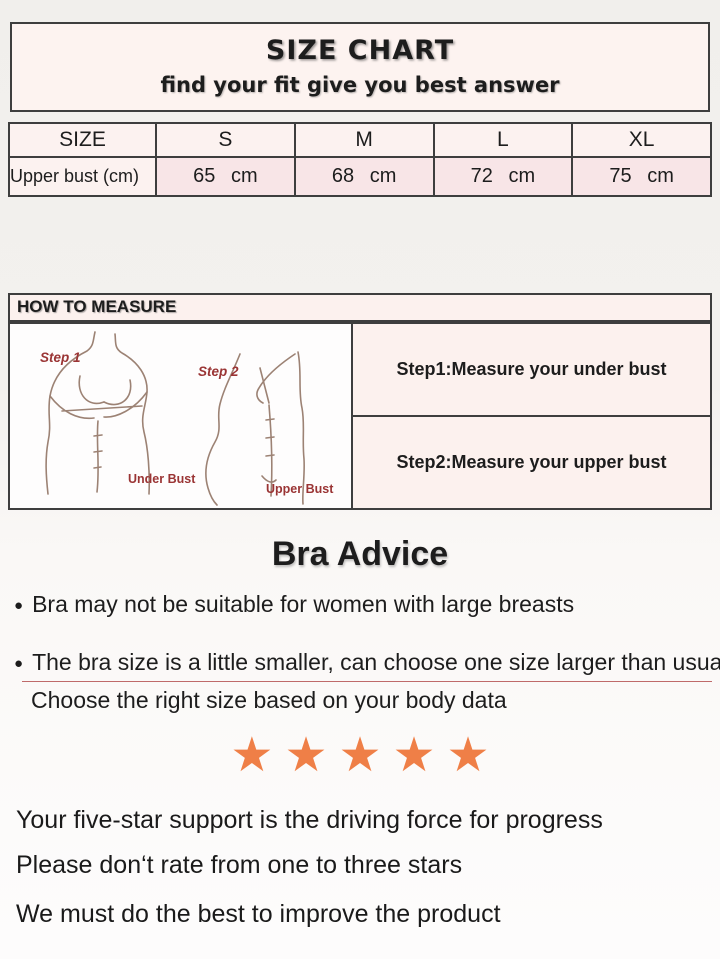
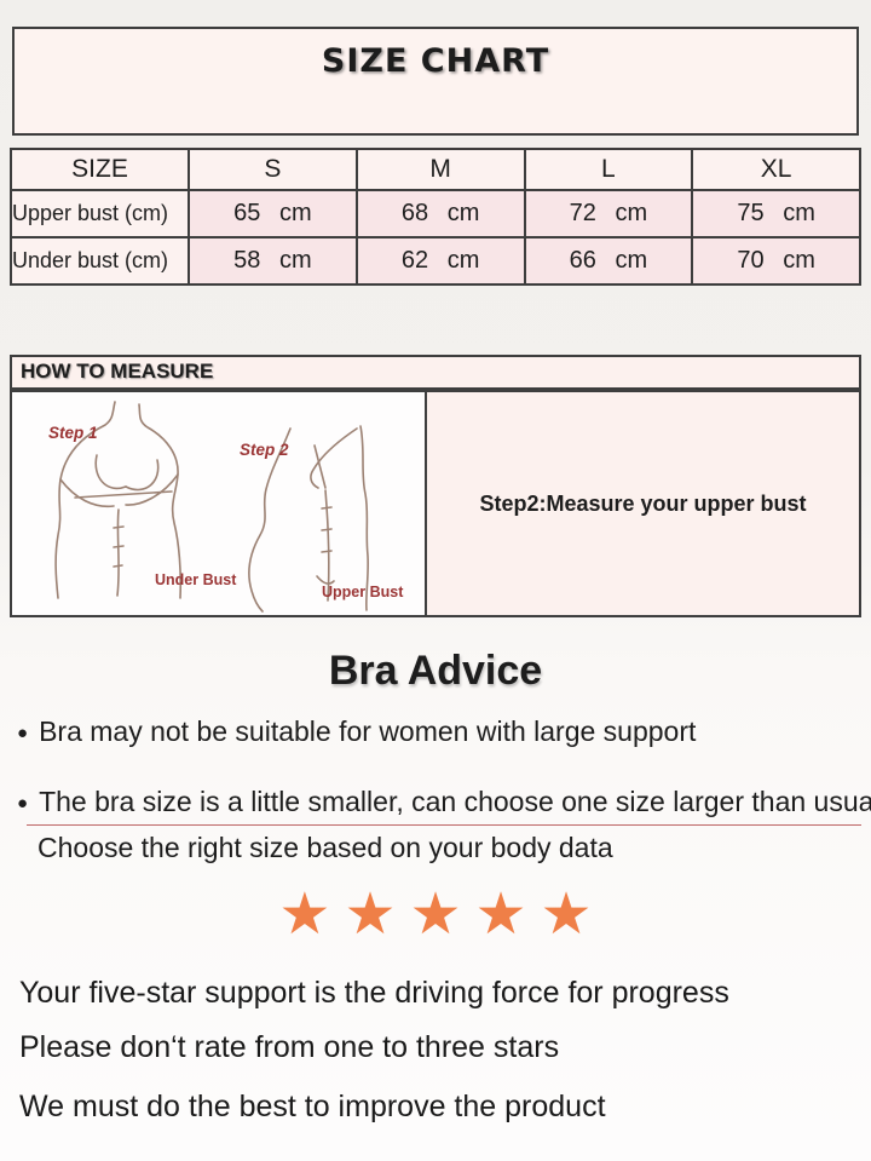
  SIZE CHART
- find your fit give you best answer
  SIZE	S	M	L	XL
  Upper bust (cm)	65 cm	68 cm	72 cm	75 cm
+ Under bust (cm)	58 cm	62 cm	66 cm	70 cm
  HOW TO MEASURE
  Step 1
  Step 2
  Under Bust
  Upper Bust
- Step1:Measure your under bust
  Step2:Measure your upper bust
  Bra Advice
- ● Bra may not be suitable for women with large breasts
+ ● Bra may not be suitable for women with large support
  ● The bra size is a little smaller, can choose one size larger than usua
  Choose the right size based on your body data
  ★★★★★
  Your five-star support is the driving force for progress
  Please don‘t rate from one to three stars
  We must do the best to improve the product
